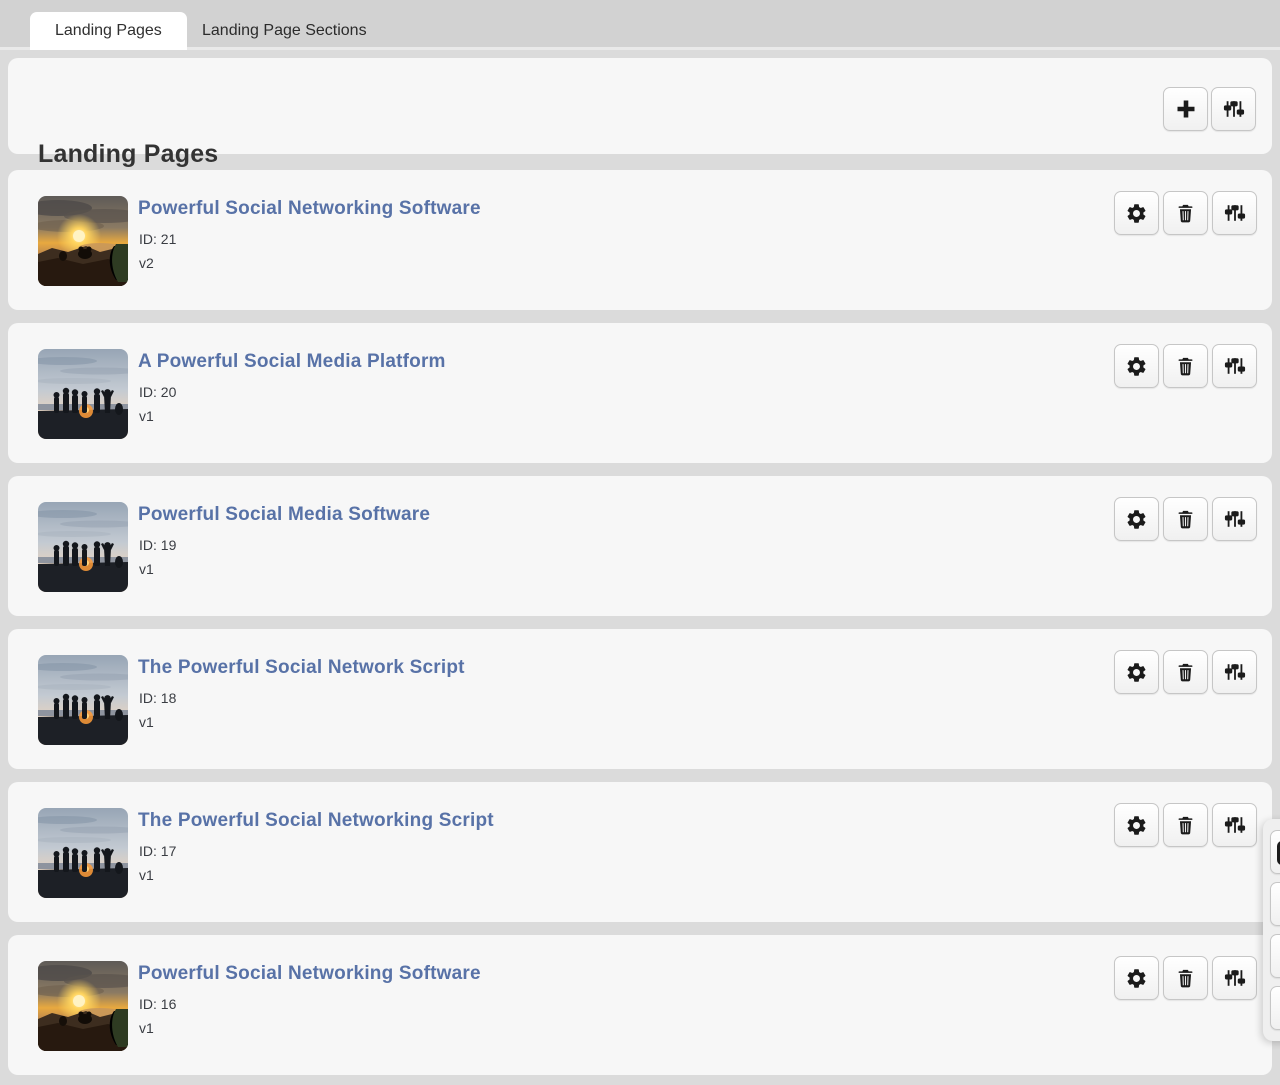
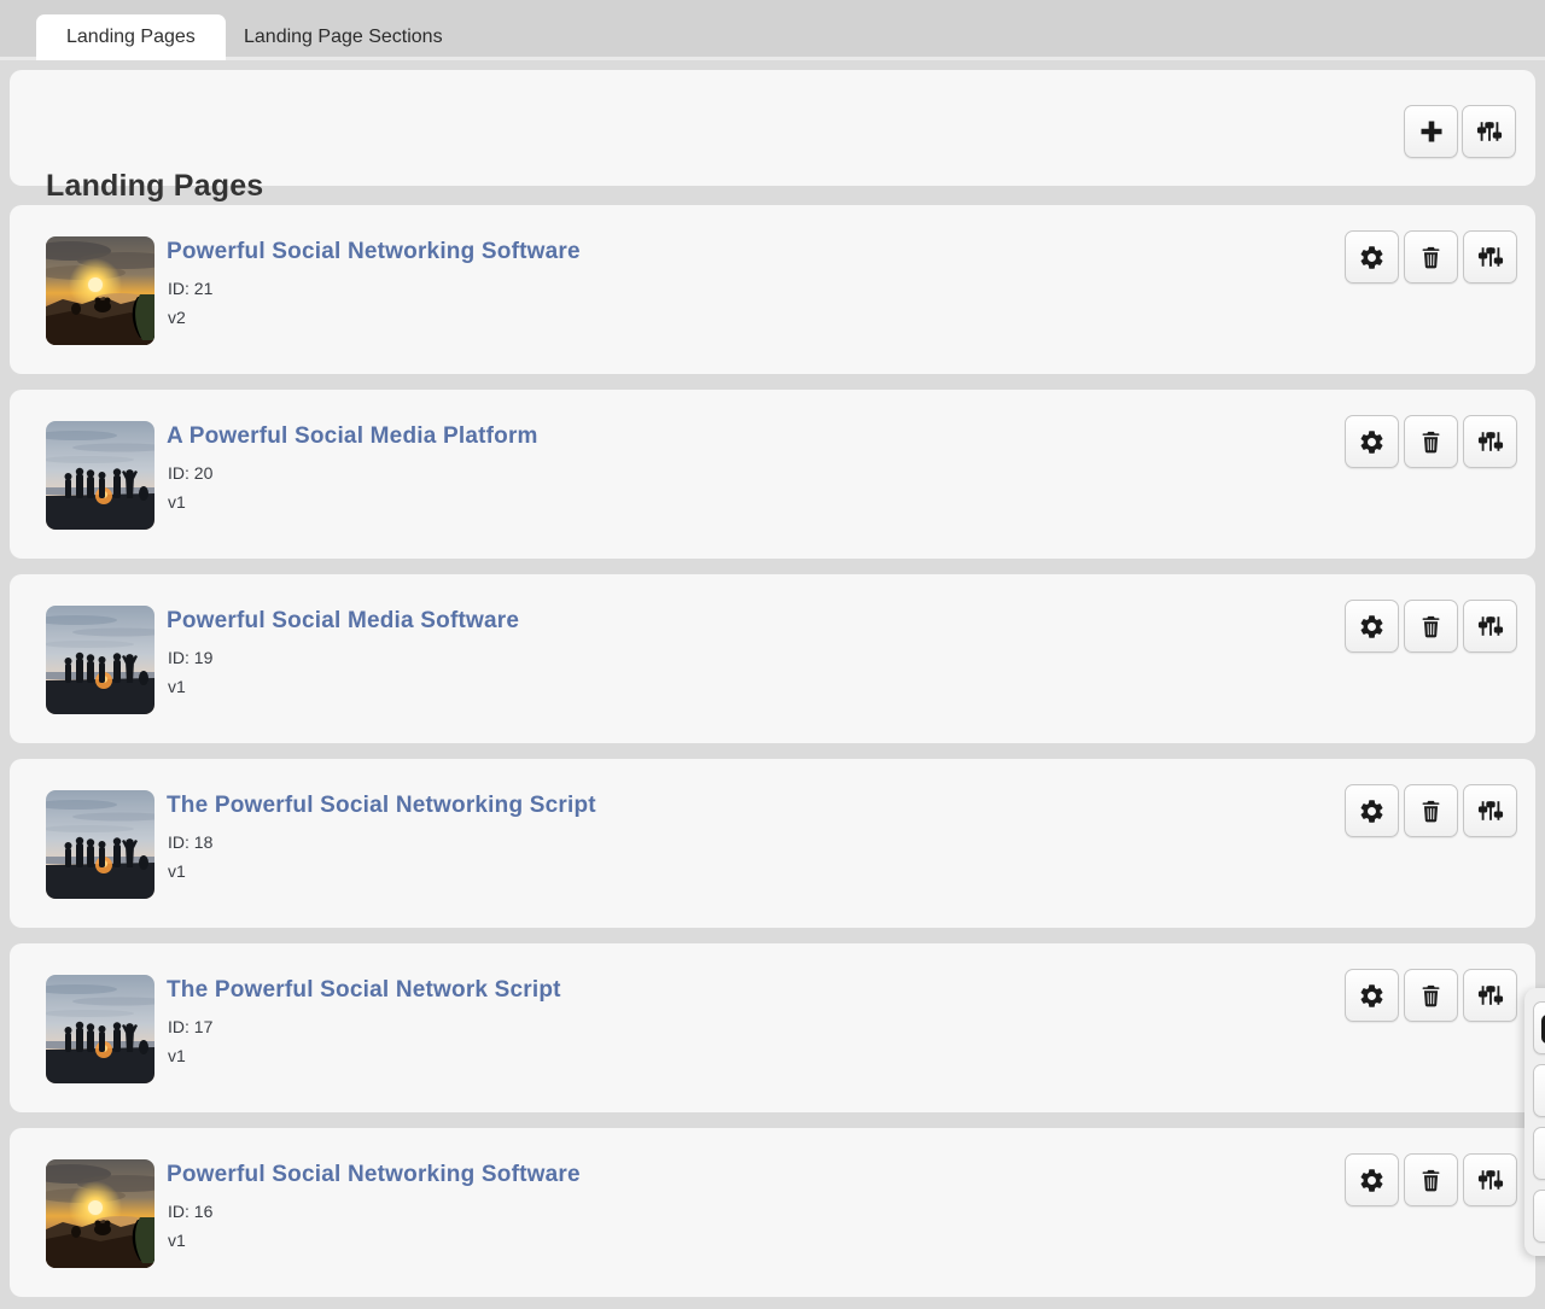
  Landing Pages
  Landing Page Sections
  Landing Pages
  Powerful Social Networking Software
  ID: 21
  v2
  A Powerful Social Media Platform
  ID: 20
  v1
  Powerful Social Media Software
  ID: 19
  v1
- The Powerful Social Network Script
+ The Powerful Social Networking Script
  ID: 18
  v1
- The Powerful Social Networking Script
+ The Powerful Social Network Script
  ID: 17
  v1
  Powerful Social Networking Software
  ID: 16
  v1
